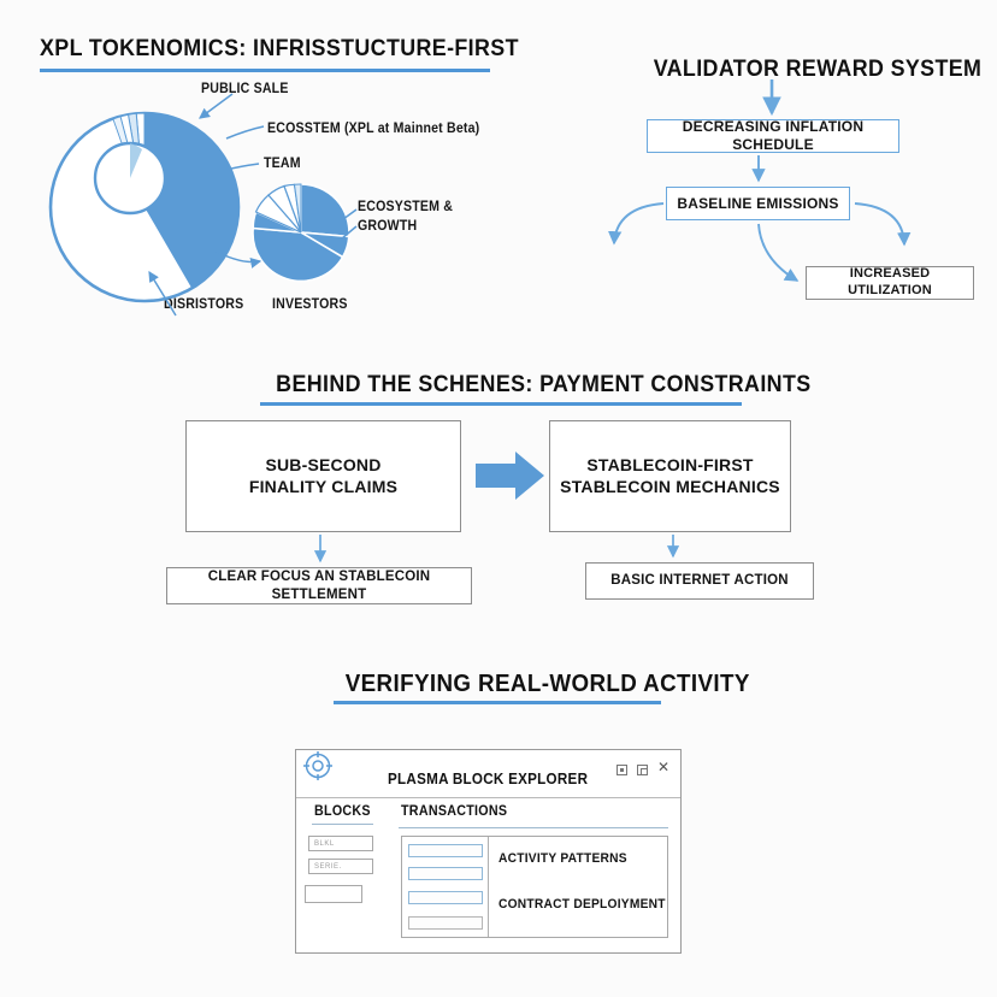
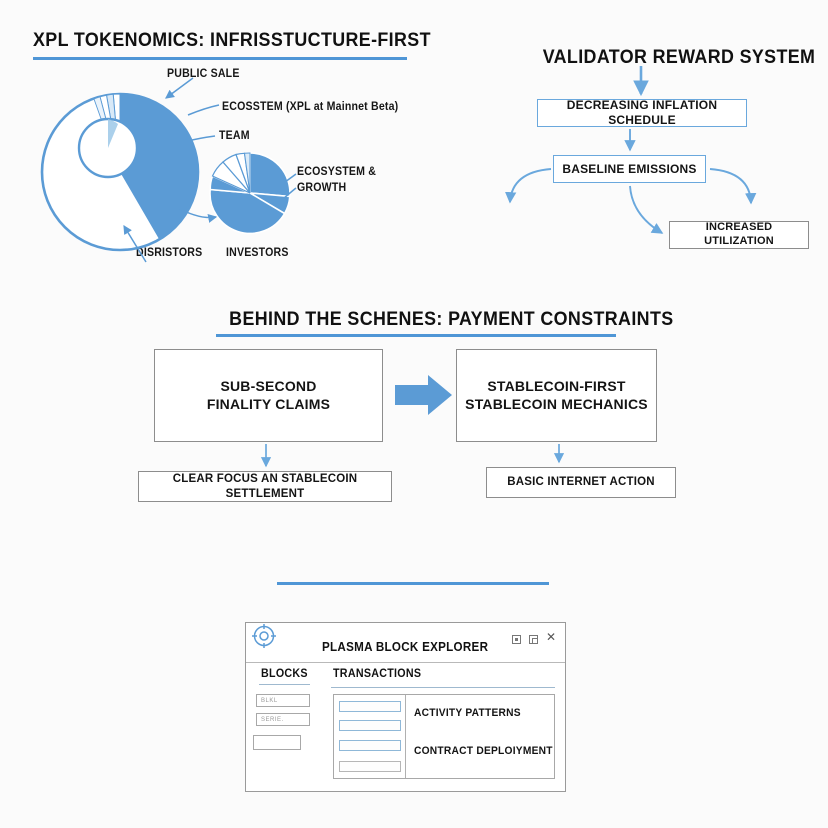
  XPL TOKENOMICS: INFRISSTUCTURE-FIRST
  VALIDATOR REWARD SYSTEM
  DECREASING INFLATION SCHEDULE
  BASELINE EMISSIONS
  INCREASED UTILIZATION
  BEHIND THE SCHENES: PAYMENT CONSTRAINTS
  SUB-SECOND
  FINALITY CLAIMS
  STABLECOIN-FIRST
  STABLECOIN MECHANICS
  CLEAR FOCUS AN STABLECOIN SETTLEMENT
  BASIC INTERNET ACTION
- VERIFYING REAL-WORLD ACTIVITY
  PLASMA BLOCK EXPLORER
  ✕
  BLOCKS
  TRANSACTIONS
  ACTIVITY PATTERNS
  CONTRACT DEPLOIYMENT
  PUBLIC SALE
  ECOSSTEM (XPL at Mainnet Beta)
  TEAM
  ISRISTORS
  ECOSYSTEM &
  GROWTH
  INVESTORS
